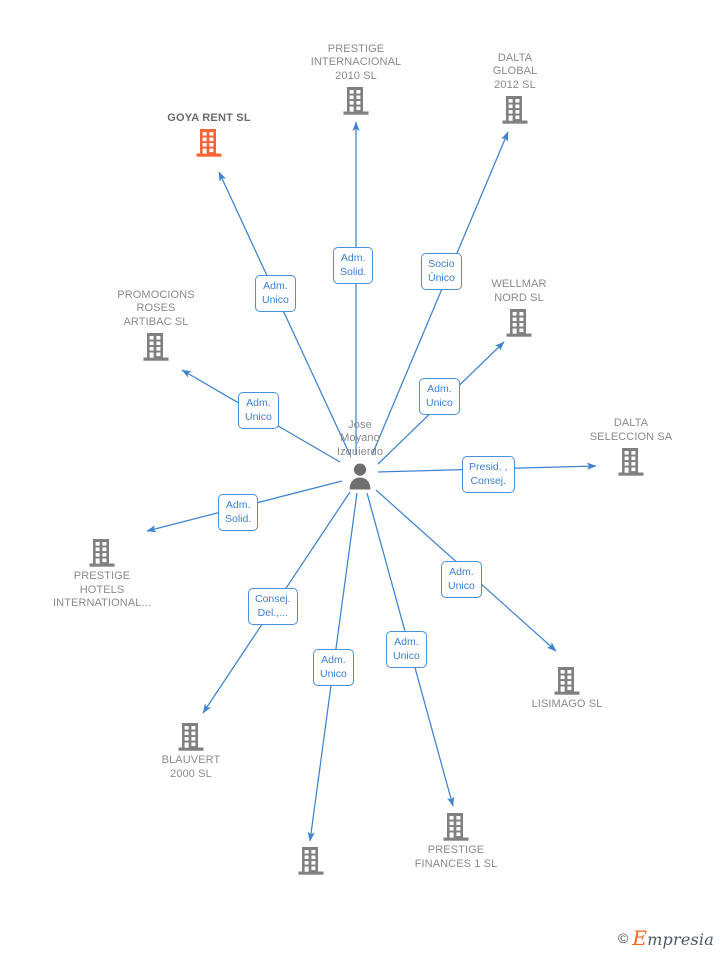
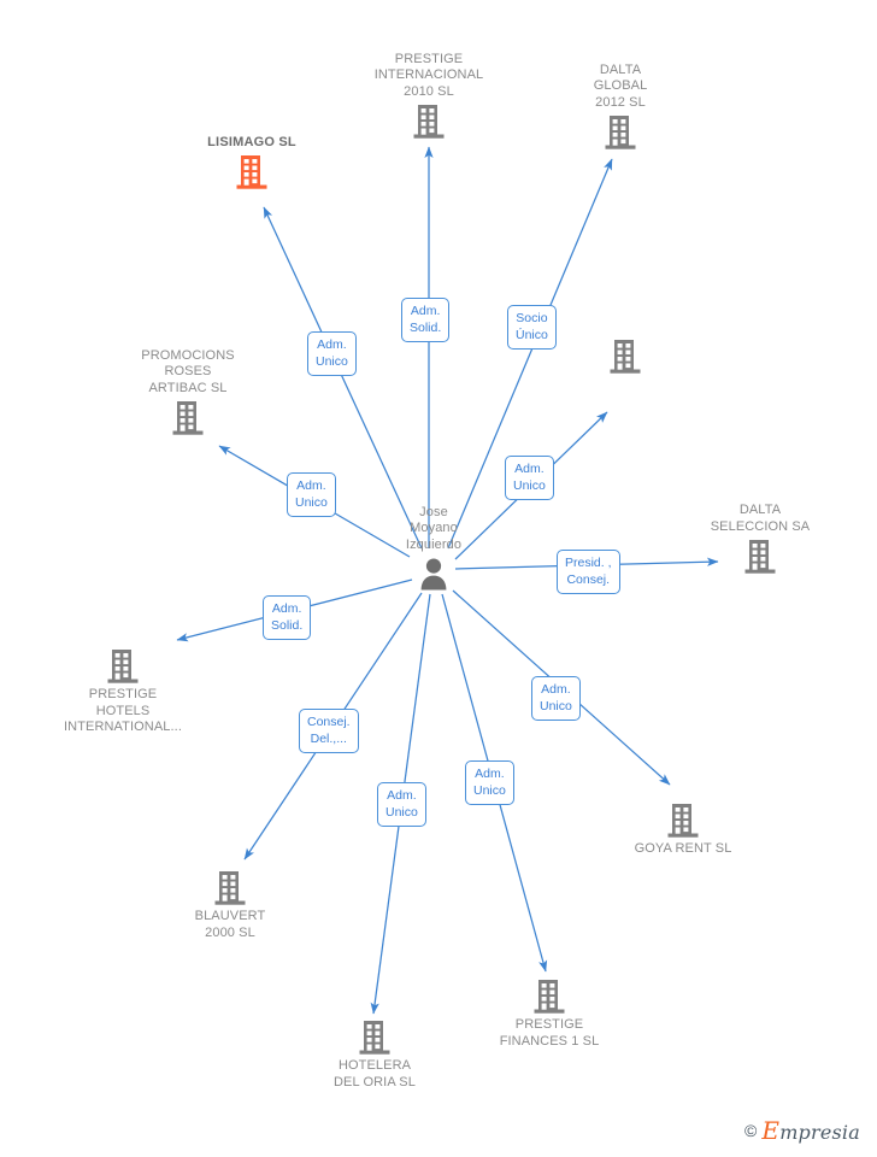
- GOYA RENT SL
+ LISIMAGO SL
  PRESTIGE
  INTERNACIONAL
  2010 SL
  DALTA
  GLOBAL
  2012 SL
  PROMOCIONS
  ROSES
  ARTIBAC SL
- WELLMAR
- NORD SL
  DALTA
  SELECCION SA
  Jose
  Moyano
  Izquierdo
  PRESTIGE
  HOTELS
  INTERNATIONAL...
- LISIMAGO SL
+ GOYA RENT SL
  BLAUVERT
  2000 SL
  PRESTIGE
  FINANCES 1 SL
+ HOTELERA
+ DEL ORIA SL
  Adm.
  Unico
  Adm.
  Solid.
  Socio
  Único
  Adm.
  Unico
  Adm.
  Unico
  Presid. ,
  Consej.
  Adm.
  Solid.
  Adm.
  Unico
  Consej.
  Del.,...
  Adm.
  Unico
  Adm.
  Unico
  ©
  Empresia
